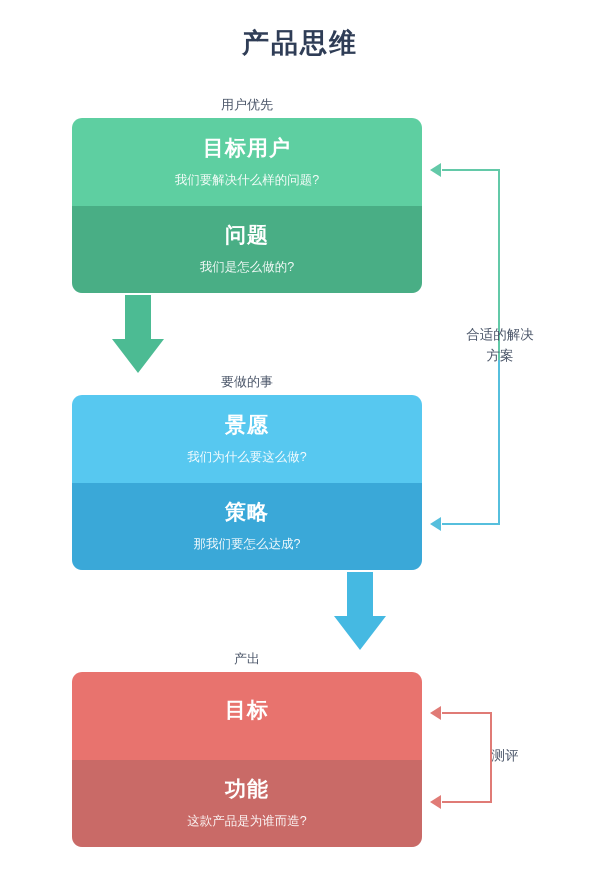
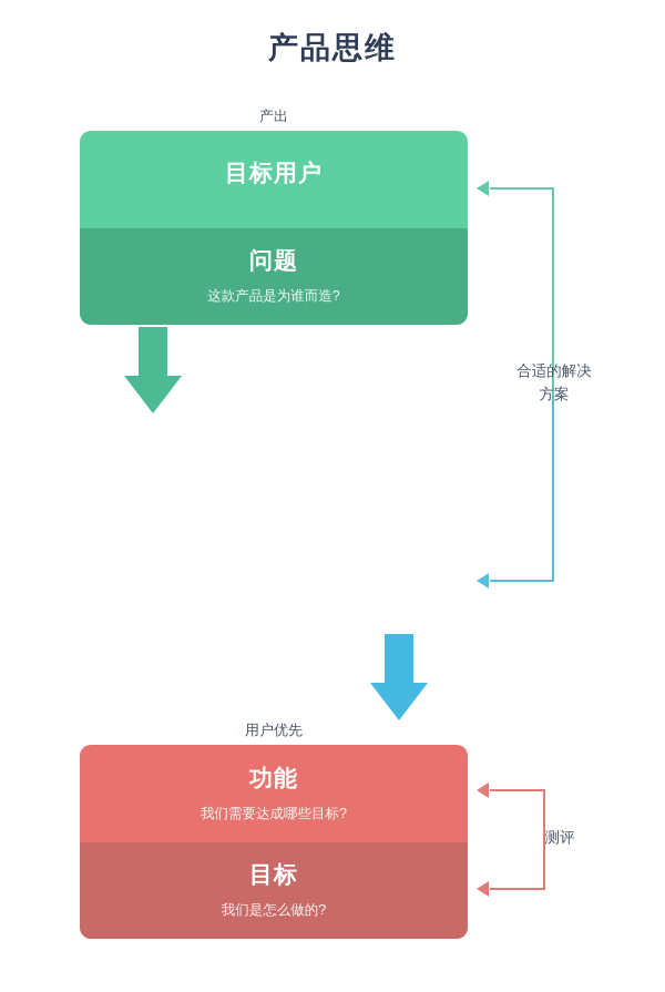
  产品思维
- 用户优先
+ 产出
  目标用户
- 我们要解决什么样的问题?
  问题
- 我们是怎么做的?
+ 这款产品是为谁而造?
- 要做的事
- 景愿
- 我们为什么要这么做?
- 策略
- 那我们要怎么达成?
- 产出
+ 用户优先
- 目标
+ 功能
+ 我们需要达成哪些目标?
- 功能
+ 目标
- 这款产品是为谁而造?
+ 我们是怎么做的?
  合适的解决
  方案
  测评
